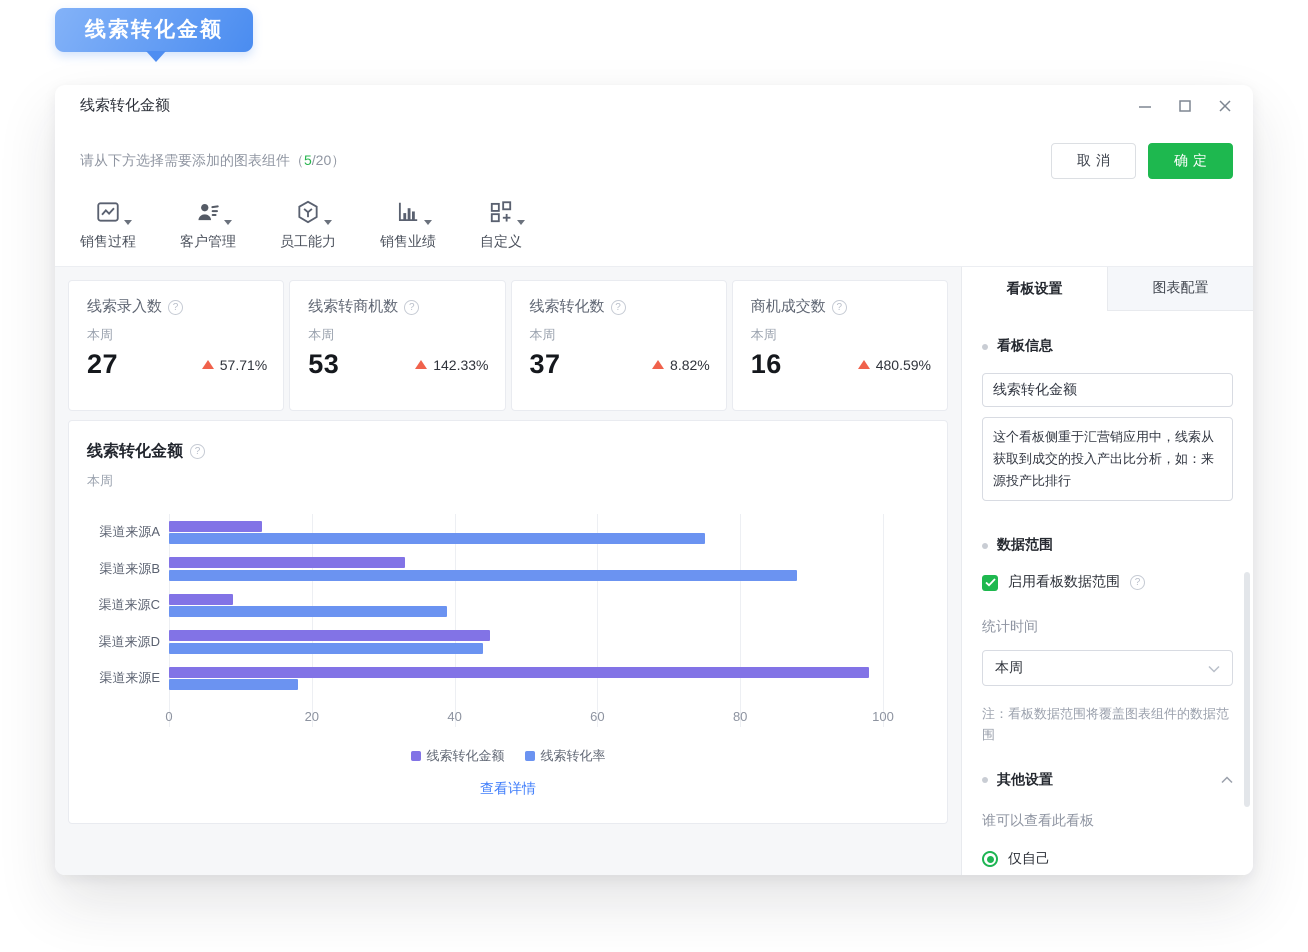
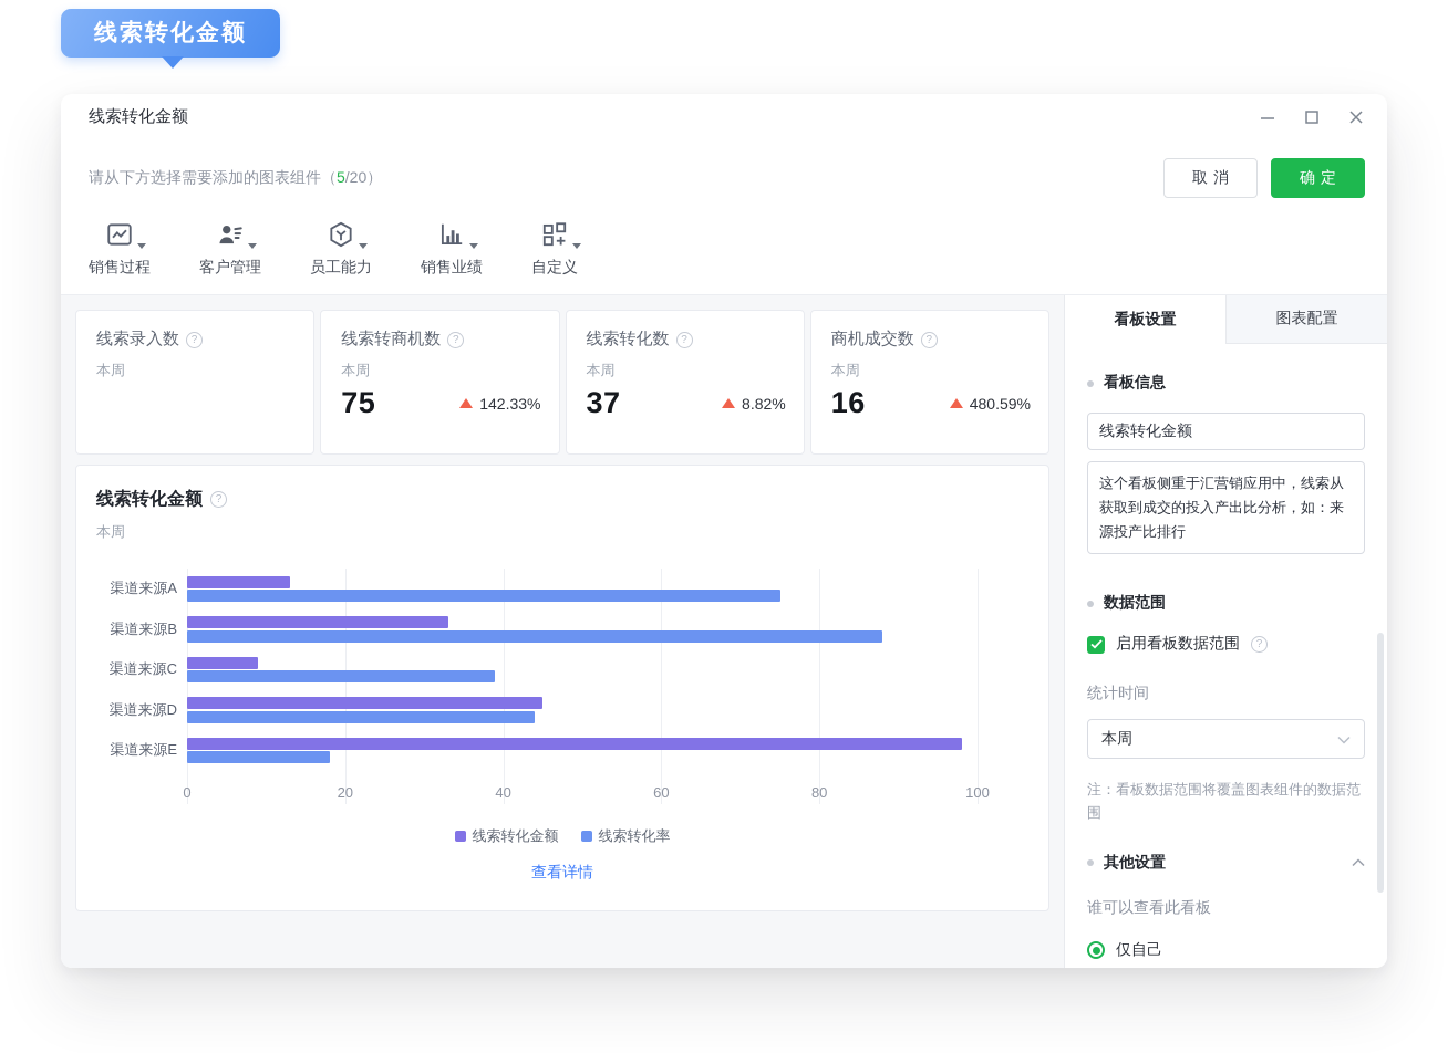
  线索转化金额
  线索转化金额
  请从下方选择需要添加的图表组件（5/20）
  取消
  确定
  销售过程
  客户管理
  员工能力
  销售业绩
  自定义
  线索录入数
  ?
  本周
- 27
- 57.71%
  线索转商机数
  ?
  本周
- 53
+ 75
  142.33%
  线索转化数
  ?
  本周
  37
  8.82%
  商机成交数
  ?
  本周
  16
  480.59%
  线索转化金额
  ?
  本周
  渠道来源A
  渠道来源B
  渠道来源C
  渠道来源D
  渠道来源E
  0
  20
  40
  60
  80
  100
  线索转化金额
  线索转化率
  查看详情
  看板设置
  图表配置
  看板信息
  数据范围
  启用看板数据范围
  ?
  统计时间
  本周
  注：看板数据范围将覆盖图表组件的数据范围
  其他设置
  谁可以查看此看板
  仅自己
